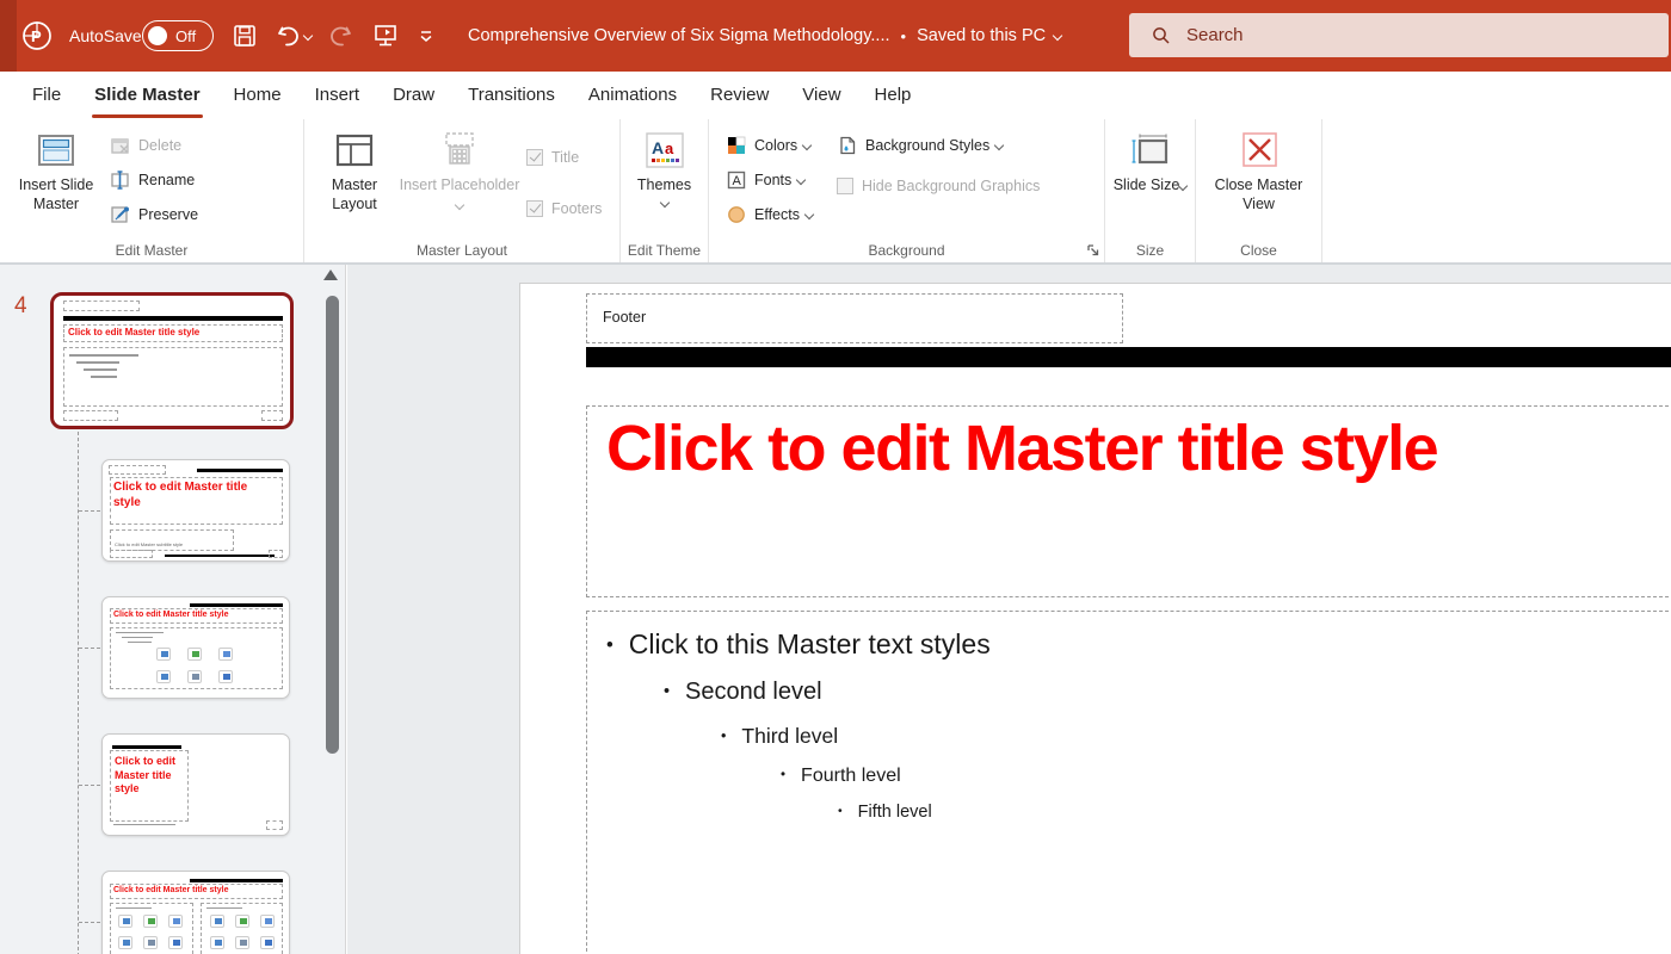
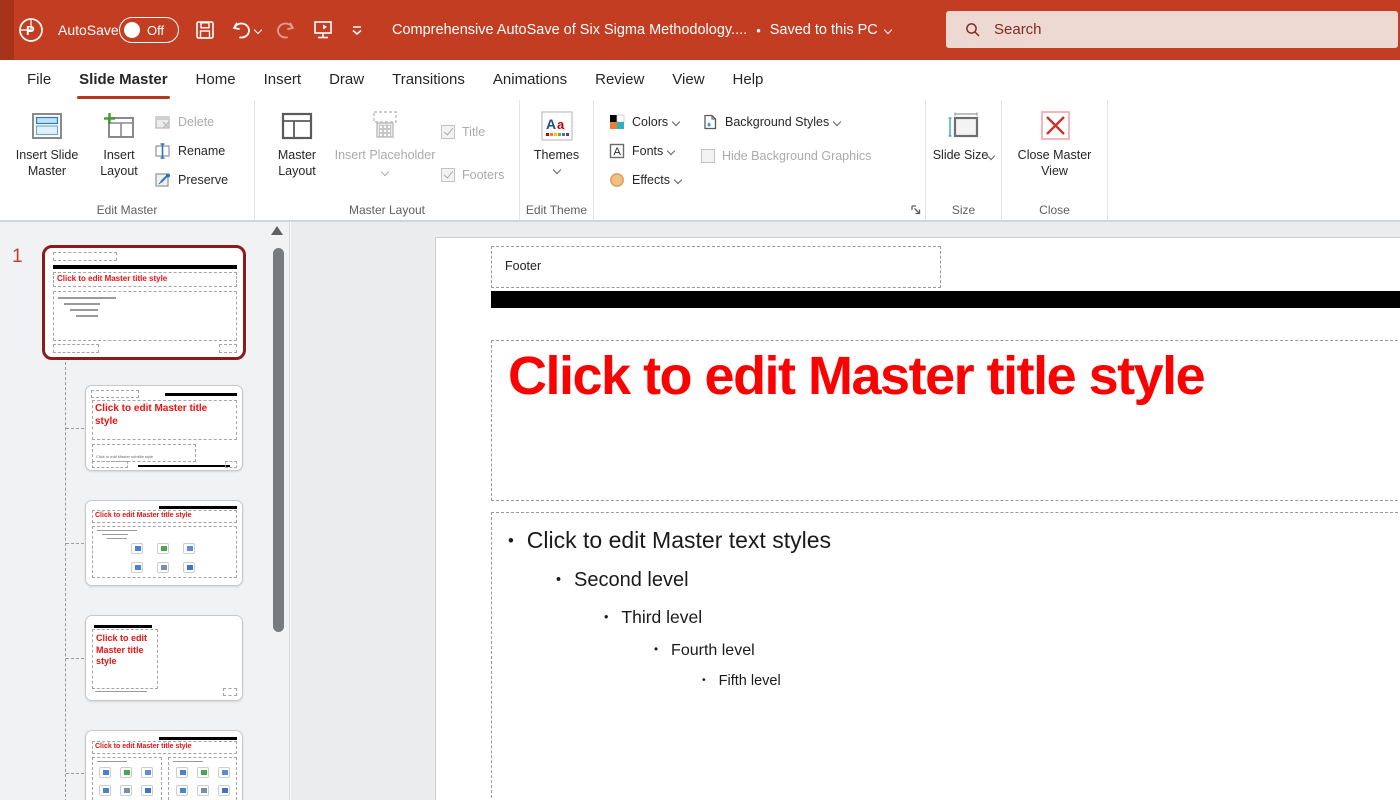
  P
  AutoSave
  Off
- Comprehensive Overview of Six Sigma Methodology....
+ Comprehensive AutoSave of Six Sigma Methodology....
  •
  Saved to this PC
  Search
  File
  Slide Master
  Home
  Insert
  Draw
  Transitions
  Animations
  Review
  View
  Help
  Insert Slide Master
+ Insert Layout
  Delete
  Rename
  Preserve
  Edit Master
  Master Layout
  Insert Placeholder
  Title
  Footers
  Master Layout
  A
  a
  Themes
  Edit Theme
  Colors
  A
  Fonts
  Effects
  Background Styles
  Hide Background Graphics
- Background
  Slide Size
  Size
  Close Master View
  Close
- 4
+ 1
  Click to edit Master title style
  Click to edit Master title style
  Click to edit Master title style
  Footer
  Click to edit Master title style
- • Click to this Master text styles
+ • Click to edit Master text styles
  • Second level
  • Third level
  • Fourth level
  • Fifth level
